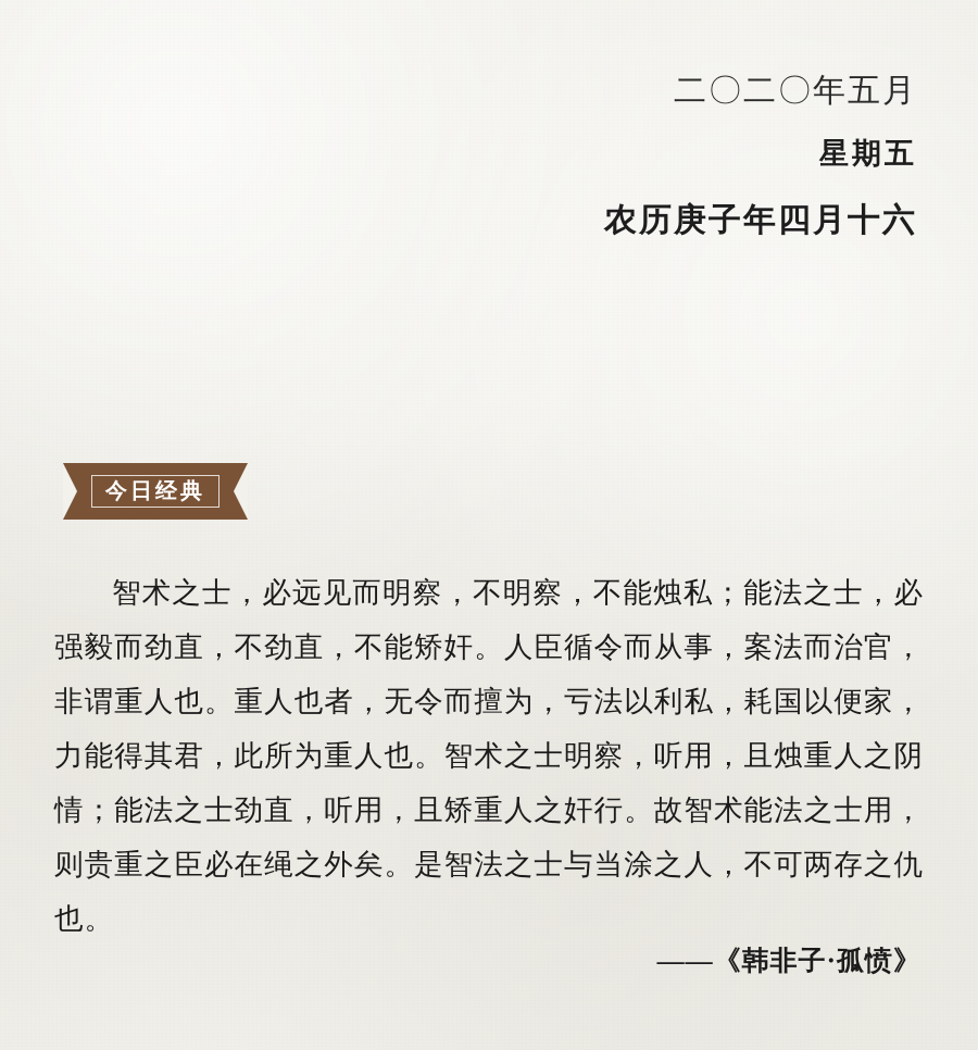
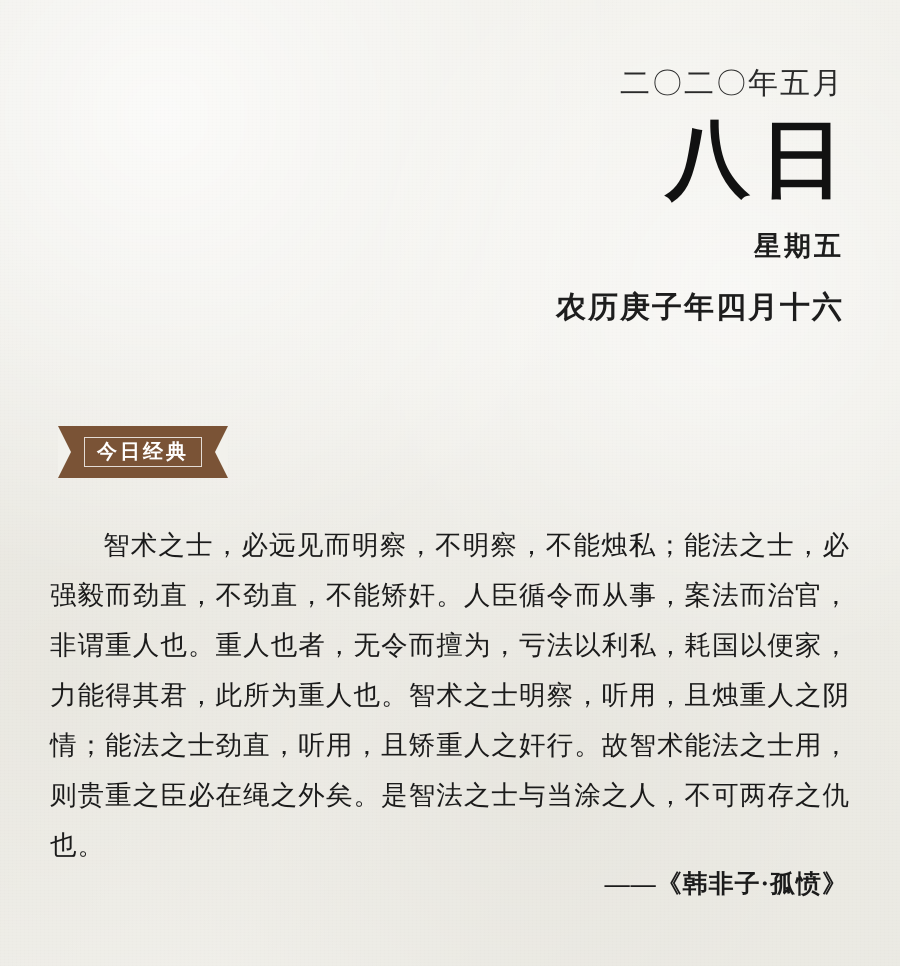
  二〇二〇年五月
+ 八日
  星期五
  农历庚子年四月十六
  今日经典
  智术之士，必远见而明察，不明察，不能烛私；能法之士，必强毅而劲直，不劲直，不能矫奸。人臣循令而从事，案法而治官，非谓重人也。重人也者，无令而擅为，亏法以利私，耗国以便家，力能得其君，此所为重人也。智术之士明察，听用，且烛重人之阴情；能法之士劲直，听用，且矫重人之奸行。故智术能法之士用，则贵重之臣必在绳之外矣。是智法之士与当涂之人，不可两存之仇也。
  ——《韩非子·孤愤》
